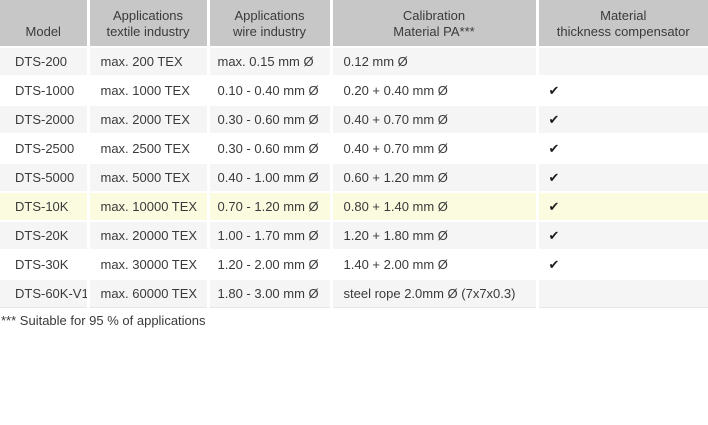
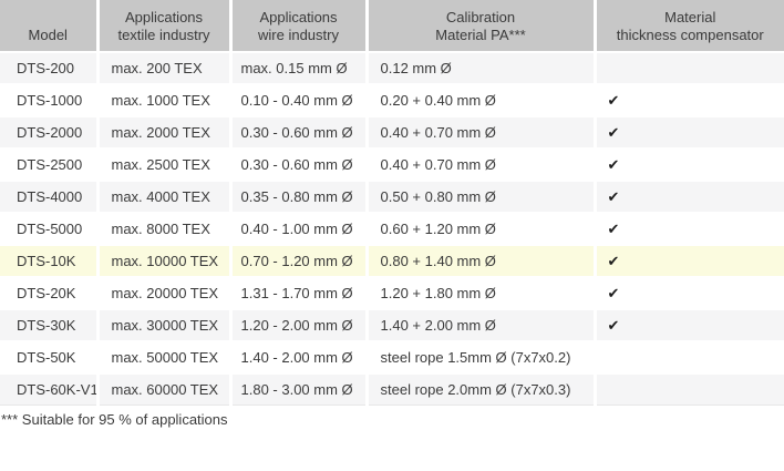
  Model	Applications textile industry	Applications wire industry	Calibration Material PA***	Material thickness compensator
  DTS-200	max. 200 TEX	max. 0.15 mm Ø	0.12 mm Ø
  DTS-1000	max. 1000 TEX	0.10 - 0.40 mm Ø	0.20 + 0.40 mm Ø	✔
  DTS-2000	max. 2000 TEX	0.30 - 0.60 mm Ø	0.40 + 0.70 mm Ø	✔
  DTS-2500	max. 2500 TEX	0.30 - 0.60 mm Ø	0.40 + 0.70 mm Ø	✔
+ DTS-4000	max. 4000 TEX	0.35 - 0.80 mm Ø	0.50 + 0.80 mm Ø	✔
- DTS-5000	max. 5000 TEX	0.40 - 1.00 mm Ø	0.60 + 1.20 mm Ø	✔
+ DTS-5000	max. 8000 TEX	0.40 - 1.00 mm Ø	0.60 + 1.20 mm Ø	✔
  DTS-10K	max. 10000 TEX	0.70 - 1.20 mm Ø	0.80 + 1.40 mm Ø	✔
- DTS-20K	max. 20000 TEX	1.00 - 1.70 mm Ø	1.20 + 1.80 mm Ø	✔
+ DTS-20K	max. 20000 TEX	1.31 - 1.70 mm Ø	1.20 + 1.80 mm Ø	✔
  DTS-30K	max. 30000 TEX	1.20 - 2.00 mm Ø	1.40 + 2.00 mm Ø	✔
+ DTS-50K	max. 50000 TEX	1.40 - 2.00 mm Ø	steel rope 1.5mm Ø (7x7x0.2)
  DTS-60K-V1	max. 60000 TEX	1.80 - 3.00 mm Ø	steel rope 2.0mm Ø (7x7x0.3)
  *** Suitable for 95 % of applications
